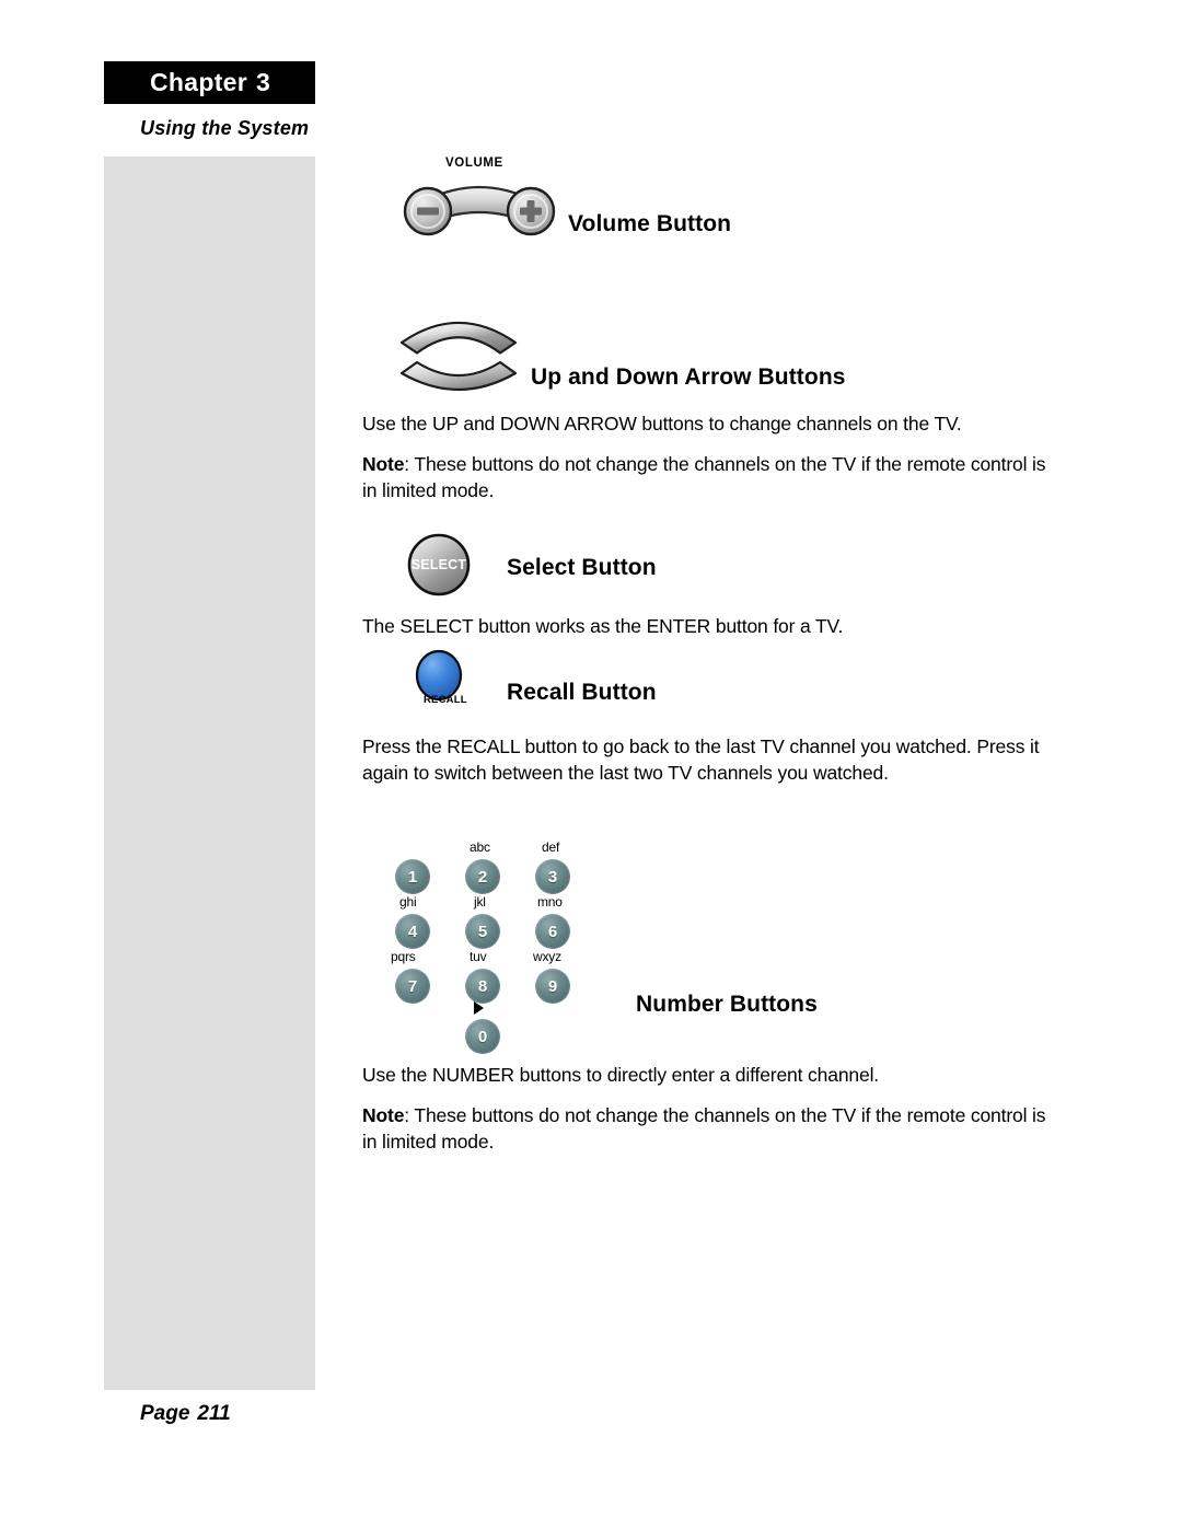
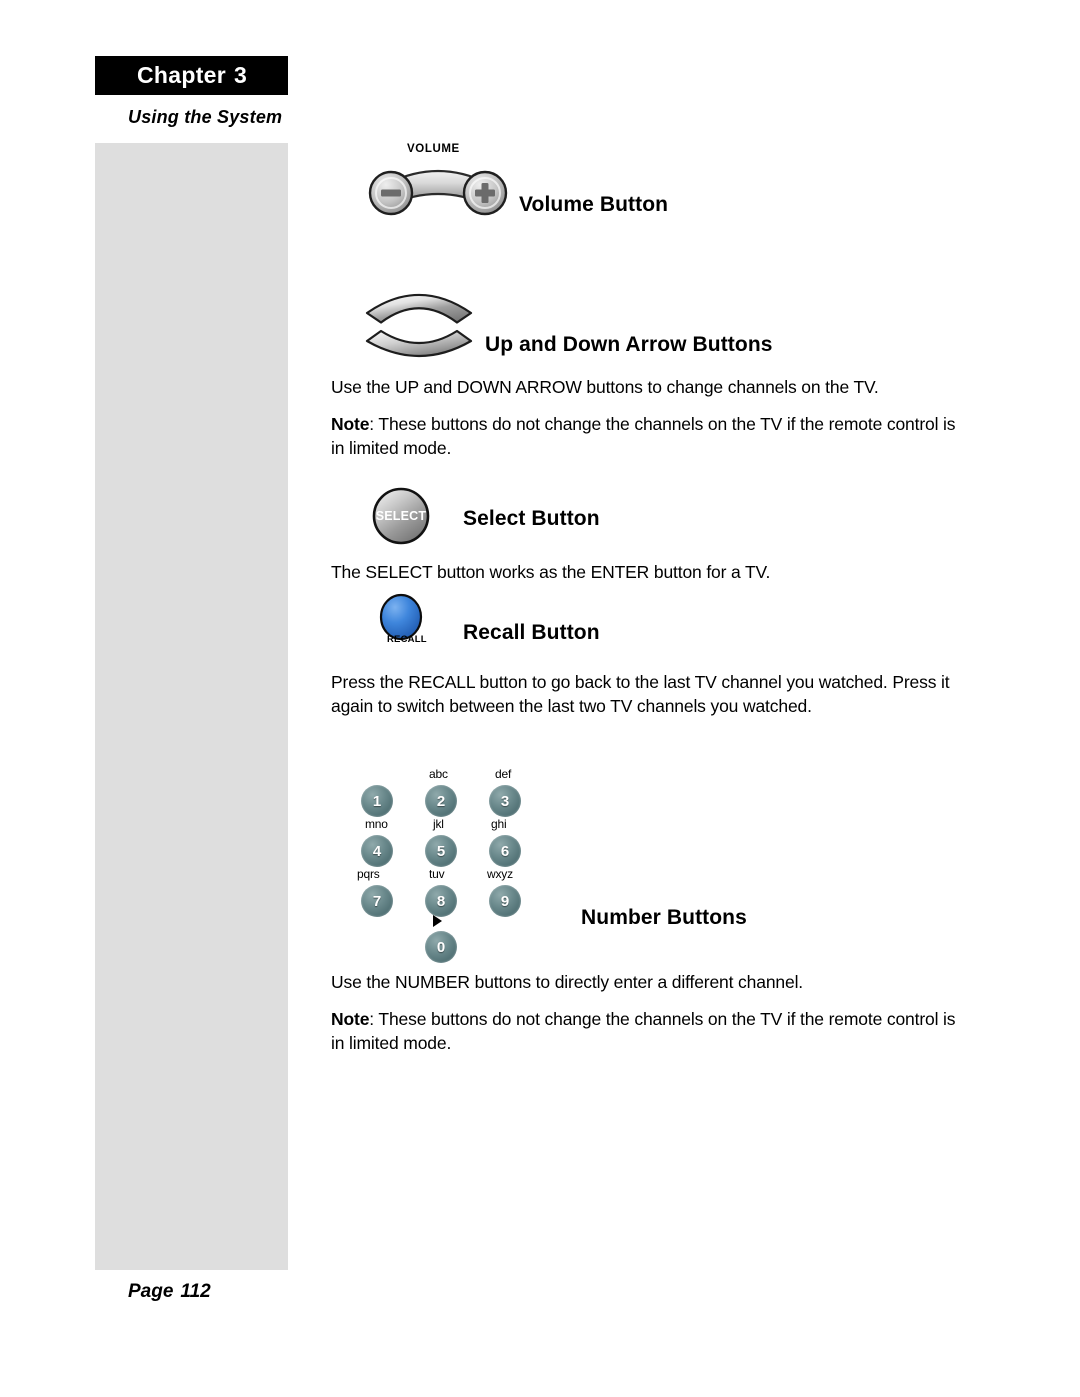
  Chapter
  3
  Using the System
- Page 211
+ Page 112
  VOLUME
  Volume Button
  Up and Down Arrow Buttons
  Use the UP and DOWN ARROW buttons to change channels on the TV.
  Note: These buttons do not change the channels on the TV if the remote control is in limited mode.
  SELECT
  Select Button
  The SELECT button works as the ENTER button for a TV.
  RECALL
  Recall Button
  Press the RECALL button to go back to the last TV channel you watched. Press it again to switch between the last two TV channels you watched.
  1
  2
  abc
  3
  def
  4
- ghi
+ mno
  5
  jkl
  6
- mno
+ ghi
  7
  pqrs
  8
  tuv
  9
  wxyz
  0
  Number Buttons
  Use the NUMBER buttons to directly enter a different channel.
  Note: These buttons do not change the channels on the TV if the remote control is in limited mode.
